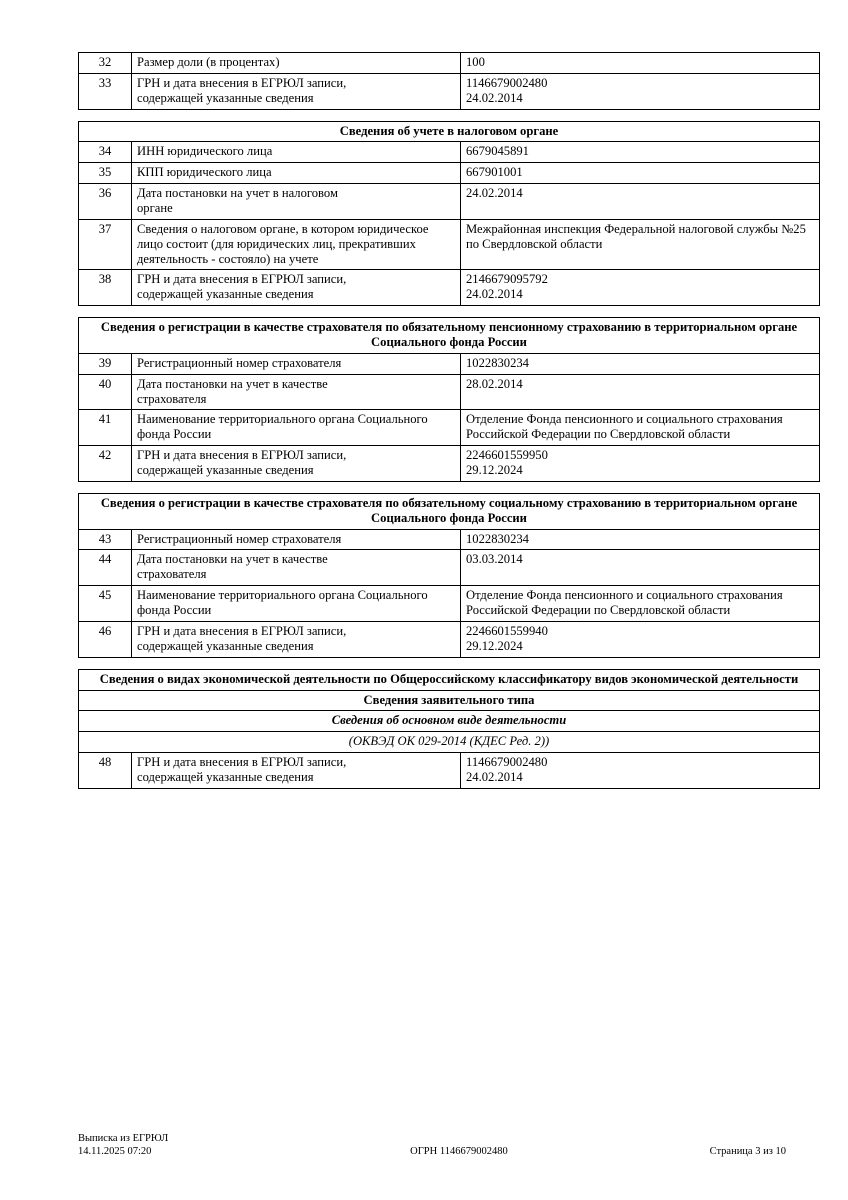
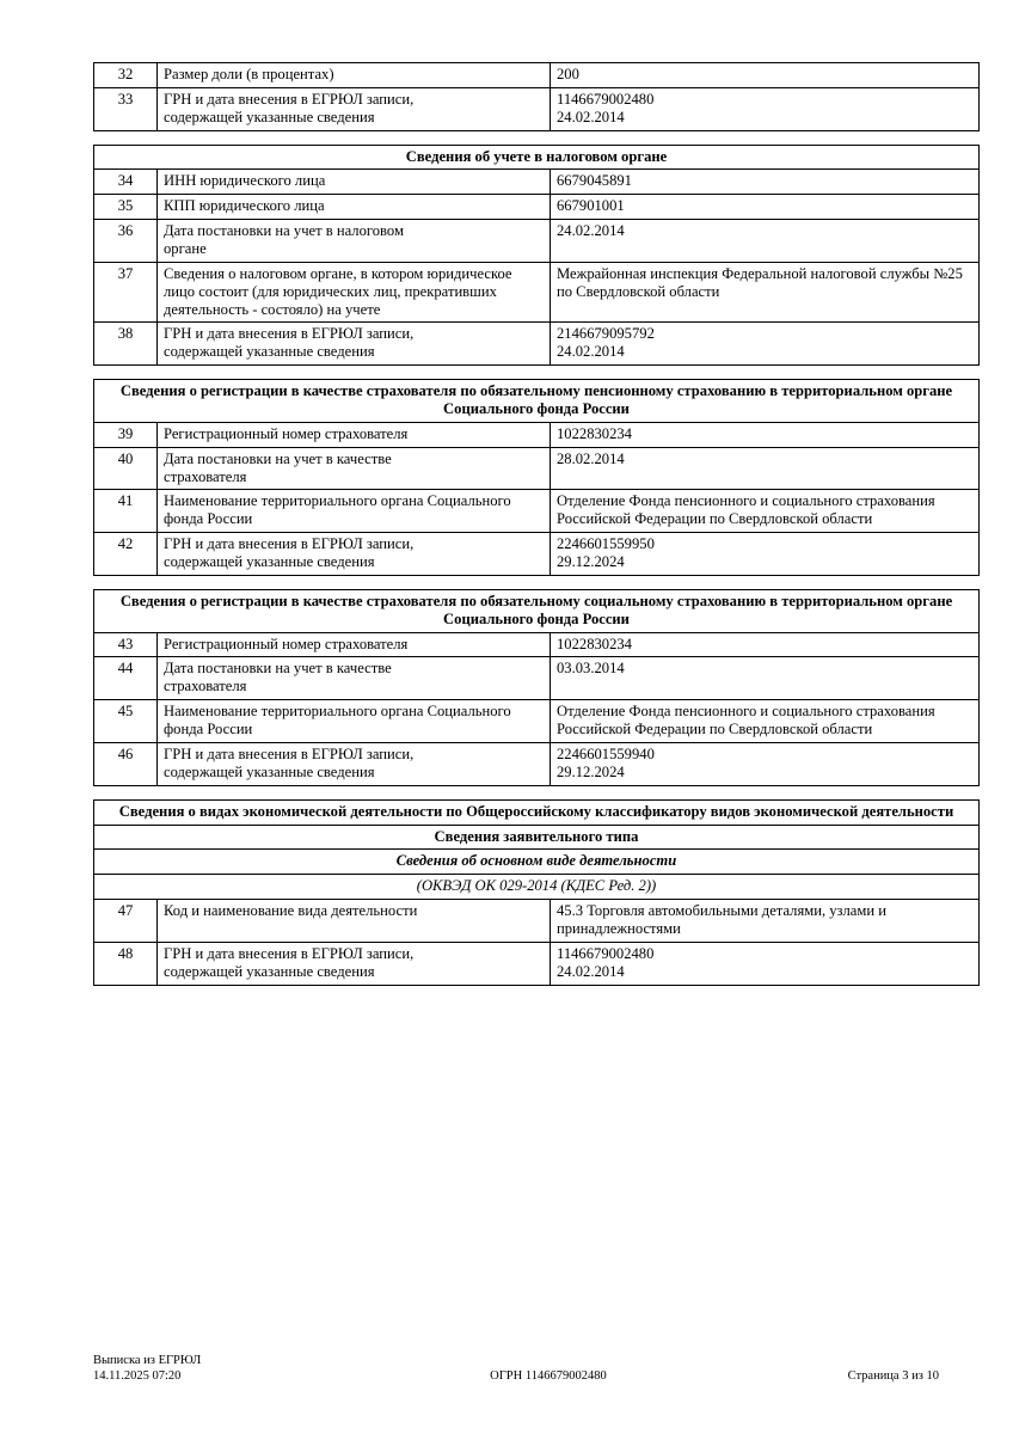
- 32	Размер доли (в процентах)	100
+ 32	Размер доли (в процентах)	200
  33	ГРН и дата внесения в ЕГРЮЛ записи,содержащей указанные сведения	114667900248024.02.2014
  Сведения об учете в налоговом органе
  34	ИНН юридического лица	6679045891
  35	КПП юридического лица	667901001
  36	Дата постановки на учет в налоговоморгане	24.02.2014
  37	Сведения о налоговом органе, в котором юридическое лицо состоит (для юридических лиц, прекративших деятельность - состояло) на учете	Межрайонная инспекция Федеральной налоговой службы №25 по Свердловской области
  38	ГРН и дата внесения в ЕГРЮЛ записи,содержащей указанные сведения	214667909579224.02.2014
  Сведения о регистрации в качестве страхователя по обязательному пенсионному страхованию в территориальном органе Социального фонда России
  39	Регистрационный номер страхователя	1022830234
  40	Дата постановки на учет в качествестрахователя	28.02.2014
  41	Наименование территориального органа Социального фонда России	Отделение Фонда пенсионного и социального страхования Российской Федерации по Свердловской области
  42	ГРН и дата внесения в ЕГРЮЛ записи,содержащей указанные сведения	224660155995029.12.2024
  Сведения о регистрации в качестве страхователя по обязательному социальному страхованию в территориальном органе Социального фонда России
  43	Регистрационный номер страхователя	1022830234
  44	Дата постановки на учет в качествестрахователя	03.03.2014
  45	Наименование территориального органа Социального фонда России	Отделение Фонда пенсионного и социального страхования Российской Федерации по Свердловской области
  46	ГРН и дата внесения в ЕГРЮЛ записи,содержащей указанные сведения	224660155994029.12.2024
  Сведения о видах экономической деятельности по Общероссийскому классификатору видов экономической деятельности
  Сведения заявительного типа
  Сведения об основном виде деятельности
  (ОКВЭД ОК 029-2014 (КДЕС Ред. 2))
+ 47	Код и наименование вида деятельности	45.3 Торговля автомобильными деталями, узлами и принадлежностями
  48	ГРН и дата внесения в ЕГРЮЛ записи,содержащей указанные сведения	114667900248024.02.2014
  Выписка из ЕГРЮЛ
  14.11.2025 07:20
  ОГРН 1146679002480
  Страница 3 из 10
